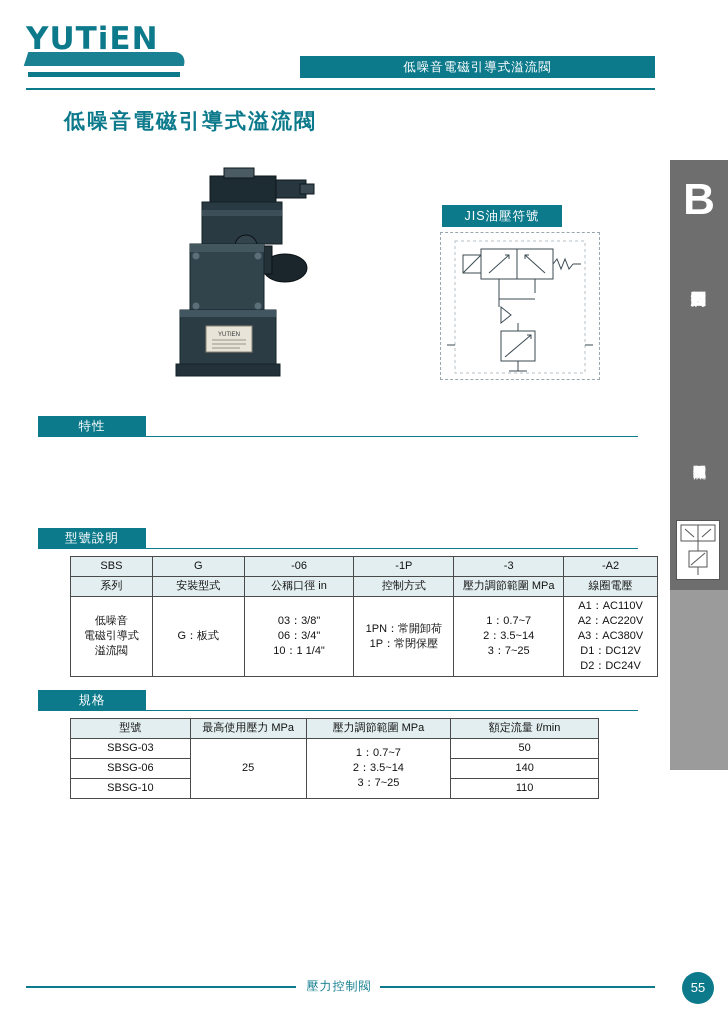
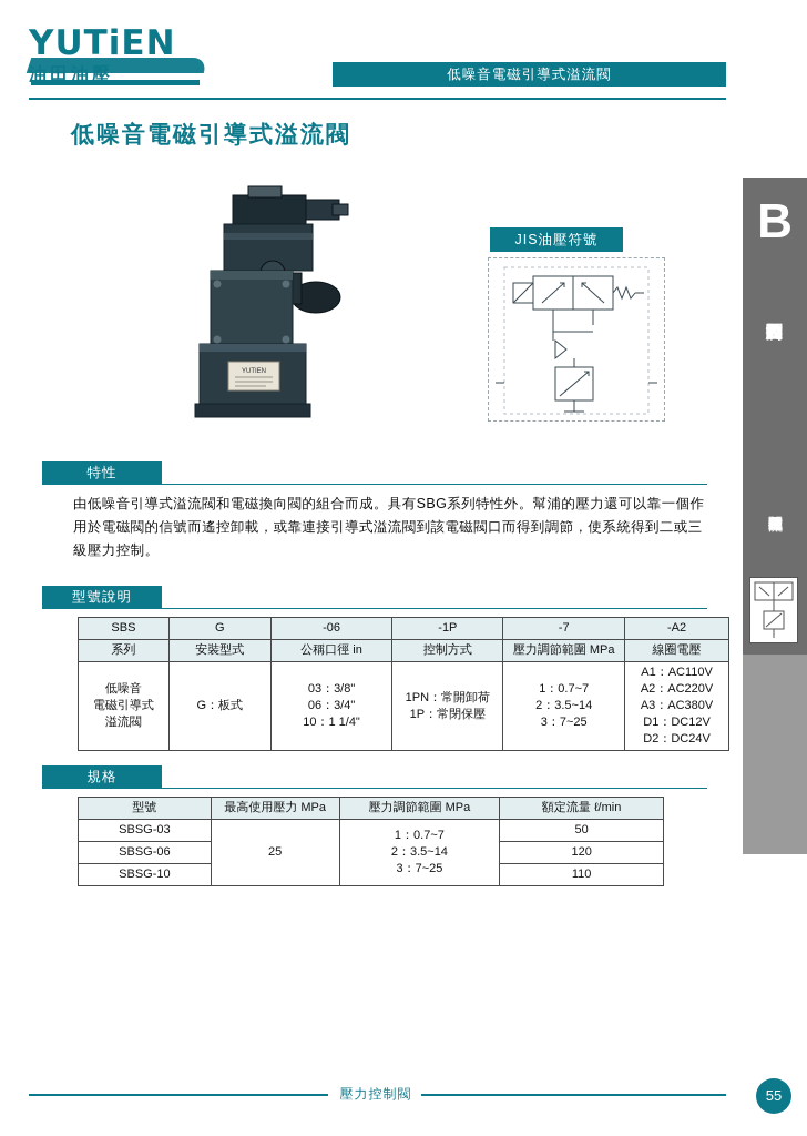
  YUTiEN
+ 油田油壓
  低噪音電磁引導式溢流閥
  B
  低噪音電磁引導式溢流閥
  JIS油壓符號
  特性
+ 由低噪音引導式溢流閥和電磁換向閥的組合而成。具有SBG系列特性外。幫浦的壓力還可以靠一個作用於電磁閥的信號而遙控卸載，或靠連接引導式溢流閥到該電磁閥口而得到調節，使系統得到二或三級壓力控制。
  型號說明
- SBS	G	-06	-1P	-3	-A2
+ SBS	G	-06	-1P	-7	-A2
  系列	安裝型式	公稱口徑 in	控制方式	壓力調節範圍 MPa	線圈電壓
  低噪音 電磁引導式 溢流閥	G：板式	03：3/8" 06：3/4" 10：1 1/4"	1PN：常開卸荷 1P：常閉保壓	1：0.7~7 2：3.5~14 3：7~25	A1：AC110V A2：AC220V A3：AC380V D1：DC12V D2：DC24V
  規格
  型號	最高使用壓力 MPa	壓力調節範圍 MPa	額定流量 ℓ/min
  SBSG-03	25	1：0.7~7 2：3.5~14 3：7~25	50
- SBSG-06	140
+ SBSG-06	120
  SBSG-10	110
  壓力控制閥
  55
